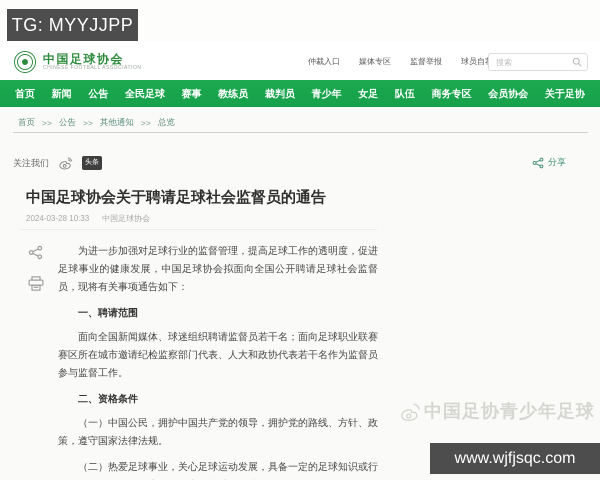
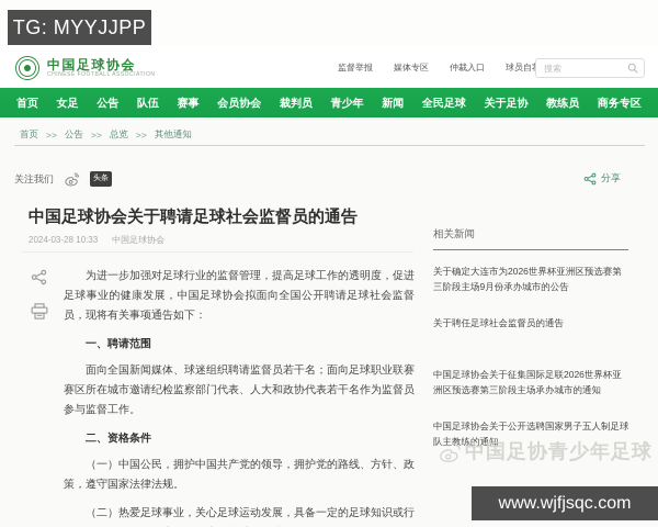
  TG: MYYJJPP
  www.wjfjsqc.com
  中国足球协会
- 仲裁入口
+ 监督举报
  媒体专区
- 监督举报
+ 仲裁入口
  球员自
  搜索
  首页
- 新闻
+ 女足
  公告
- 全民足球
+ 队伍
  赛事
- 教练员
+ 会员协会
  裁判员
  青少年
- 女足
+ 新闻
- 队伍
+ 全民足球
- 商务专区
+ 关于足协
- 会员协会
+ 教练员
- 关于足协
+ 商务专区
  首页
  >>
  公告
  >>
- 其他通知
+ 总览
  >>
- 总览
+ 其他通知
  关注我们
  分享
  中国足球协会关于聘请足球社会监督员的通告
  2024-03-28 10:33
  中国足球协会
  为进一步加强对足球行业的监督管理，提高足球工作的透明度，促进足球事业的健康发展，中国足球协会拟面向全国公开聘请足球社会监督员，现将有关事项通告如下：
  一、聘请范围
  面向全国新闻媒体、球迷组织聘请监督员若干名；面向足球职业联赛赛区所在城市邀请纪检监察部门代表、人大和政协代表若干名作为监督员参与监督工作。
  二、资格条件
  （一）中国公民，拥护中国共产党的领导，拥护党的路线、方针、政策，遵守国家法律法规。
+ 相关新闻
+ 关于确定大连市为2026世界杯亚洲区预选赛第三阶段主场9月份承办城市的公告
+ 关于聘任足球社会监督员的通告
+ 中国足球协会关于征集国际足联2026世界杯亚洲区预选赛第三阶段主场承办城市的通知
+ 中国足球协会关于公开选聘国家男子五人制足球队主教练的通知
  中国足协青少年足球
